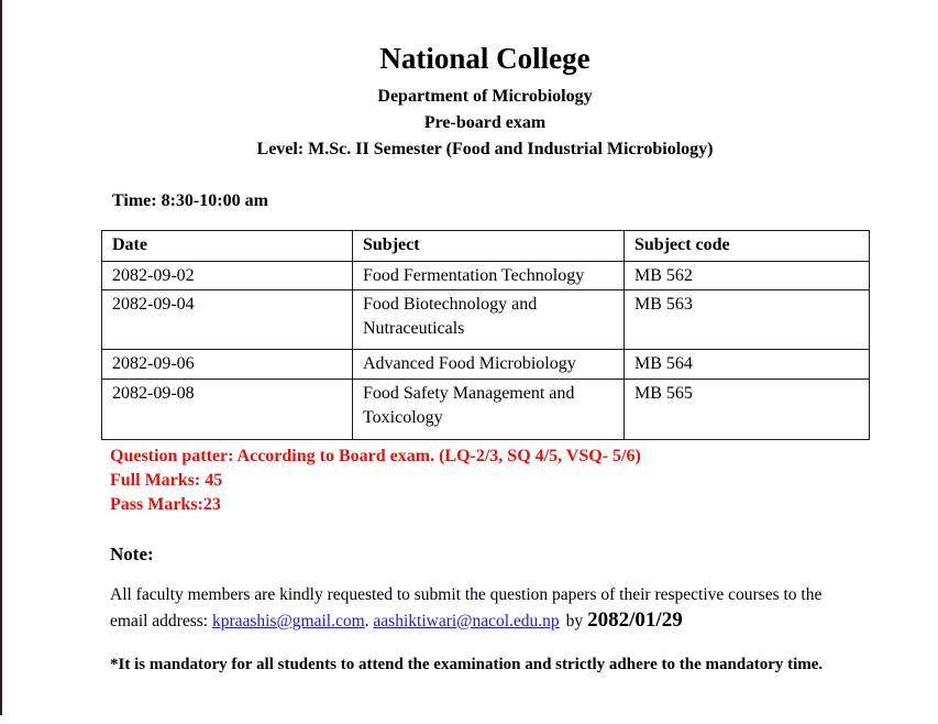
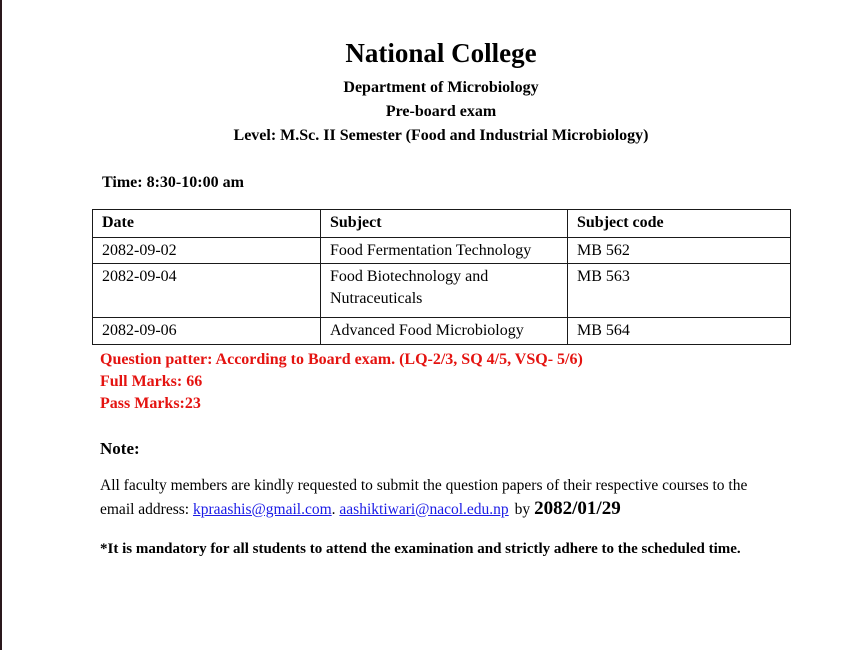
  National College
  Department of Microbiology
  Pre-board exam
  Level: M.Sc. II Semester (Food and Industrial Microbiology)
  Time: 8:30-10:00 am
  Date	Subject	Subject code
  2082-09-02	Food Fermentation Technology	MB 562
  2082-09-04	Food Biotechnology and Nutraceuticals	MB 563
  2082-09-06	Advanced Food Microbiology	MB 564
- 2082-09-08	Food Safety Management and Toxicology	MB 565
  Question patter: According to Board exam. (LQ-2/3, SQ 4/5, VSQ- 5/6)
- Full Marks: 45
+ Full Marks: 66
  Pass Marks:23
  Note:
  All faculty members are kindly requested to submit the question papers of their respective courses to the
  email address: kpraashis@gmail.com. aashiktiwari@nacol.edu.np by 2082/01/29
- *It is mandatory for all students to attend the examination and strictly adhere to the mandatory time.
+ *It is mandatory for all students to attend the examination and strictly adhere to the scheduled time.
